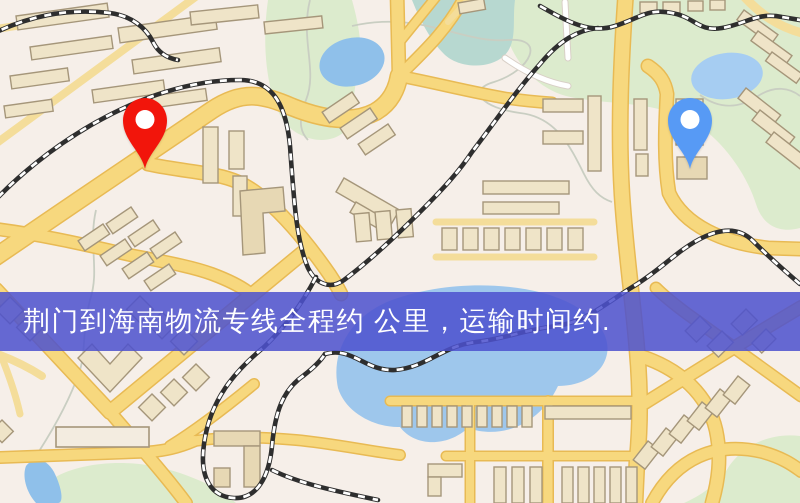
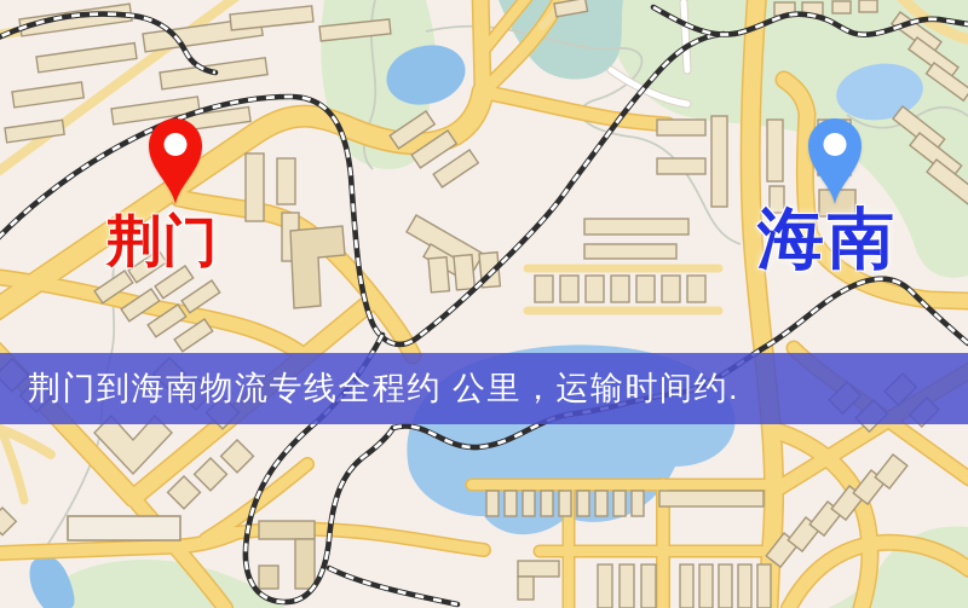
+ 荆门
+ 海南
  荆门到海南物流专线全程约 公里，运输时间约.
